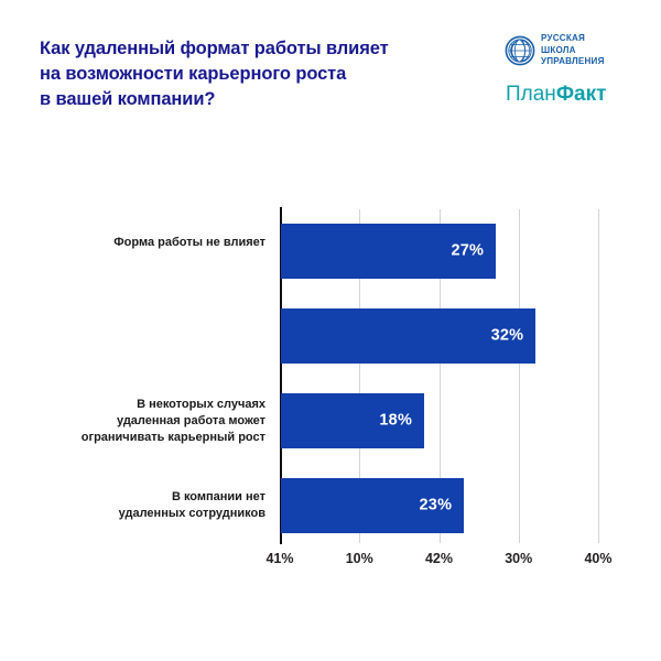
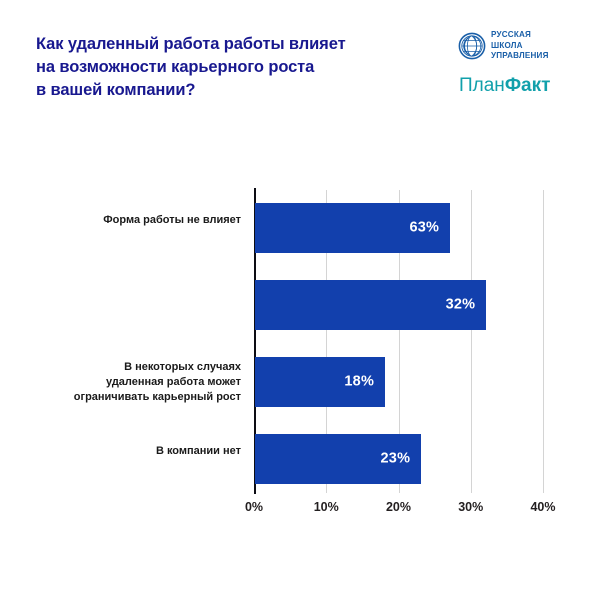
- Как удаленный формат работы влияет
+ Как удаленный работа работы влияет
  на возможности карьерного роста
  в вашей компании?
  РУССКАЯ
  ШКОЛА
  УПРАВЛЕНИЯ
  ПланФакт
- 41%
+ 0%
  10%
- 42%
+ 20%
  30%
  40%
- 27%
+ 63%
  Форма работы не влияет
  32%
  18%
  В некоторых случаях
  удаленная работа может
  ограничивать карьерный рост
  23%
  В компании нет
- удаленных сотрудников
